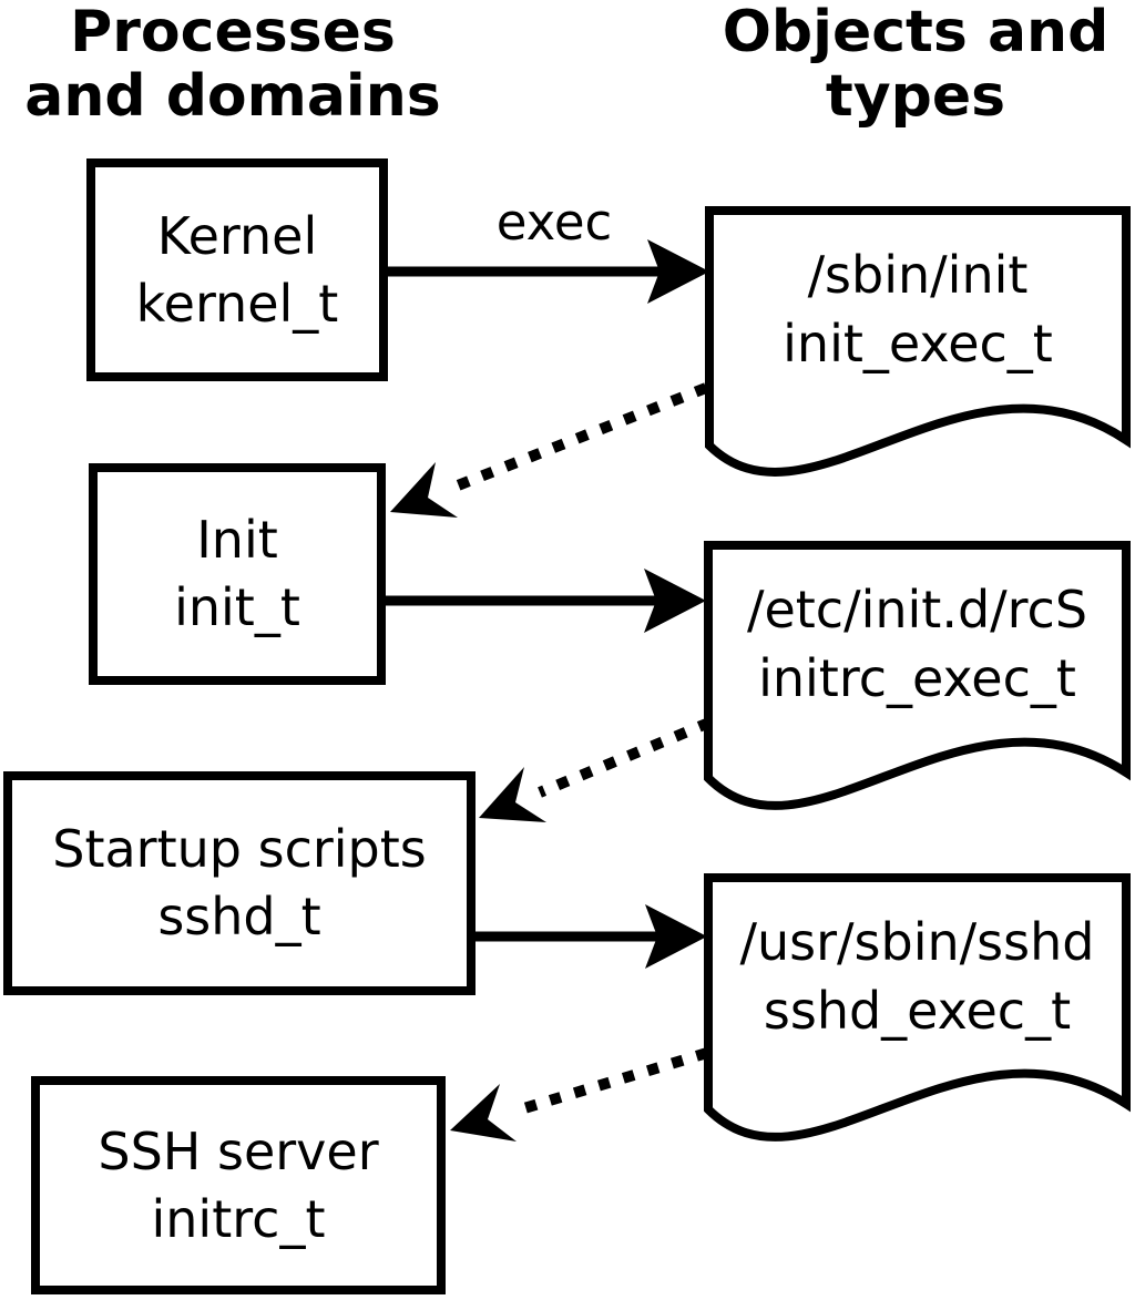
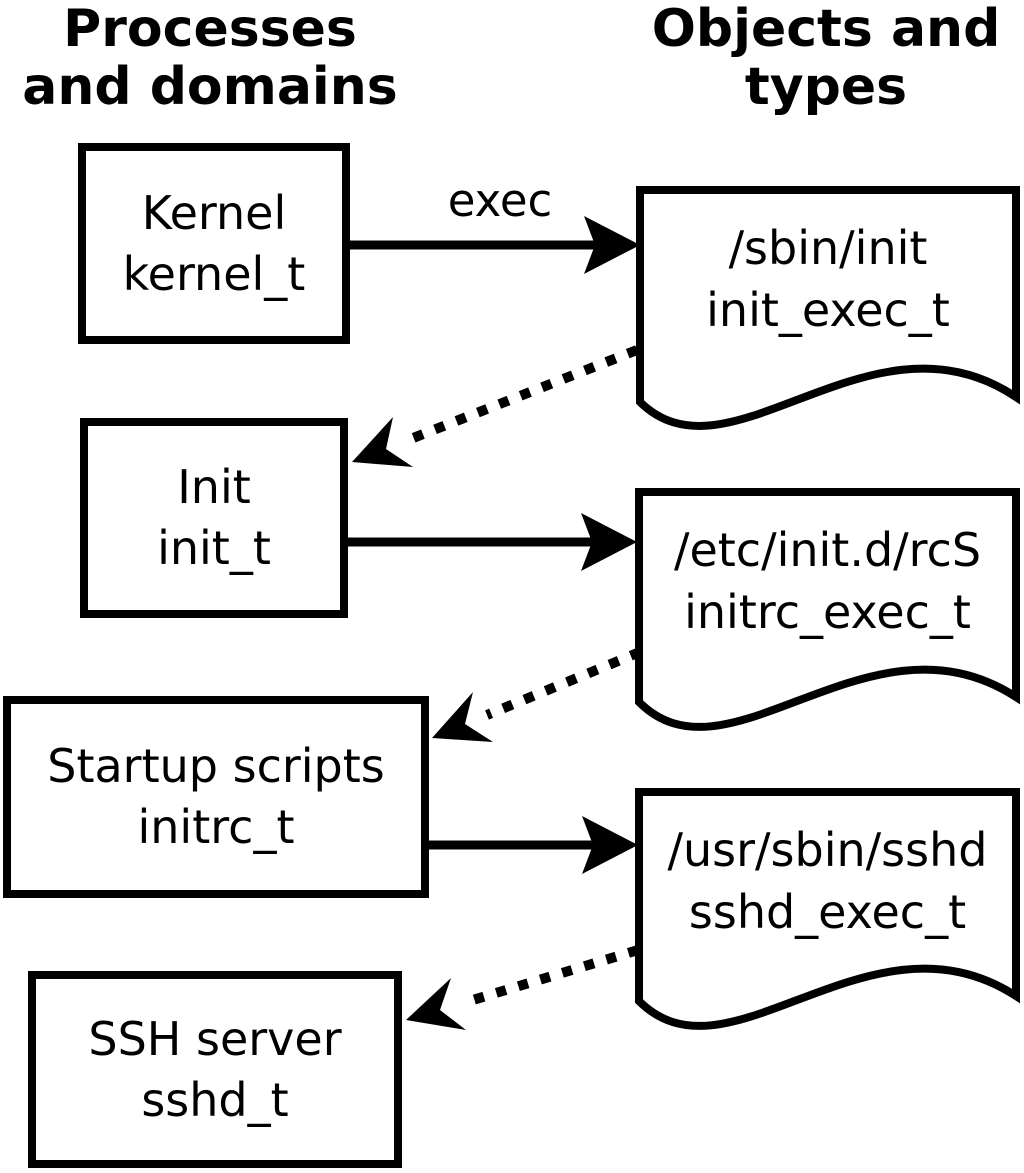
  Processes
  and domains
  Objects and
  types
  Kernel
  kernel_t
  Init
  init_t
  Startup scripts
- sshd_t
+ initrc_t
  SSH server
- initrc_t
+ sshd_t
  /sbin/init
  init_exec_t
  /etc/init.d/rcS
  initrc_exec_t
  /usr/sbin/sshd
  sshd_exec_t
  exec
